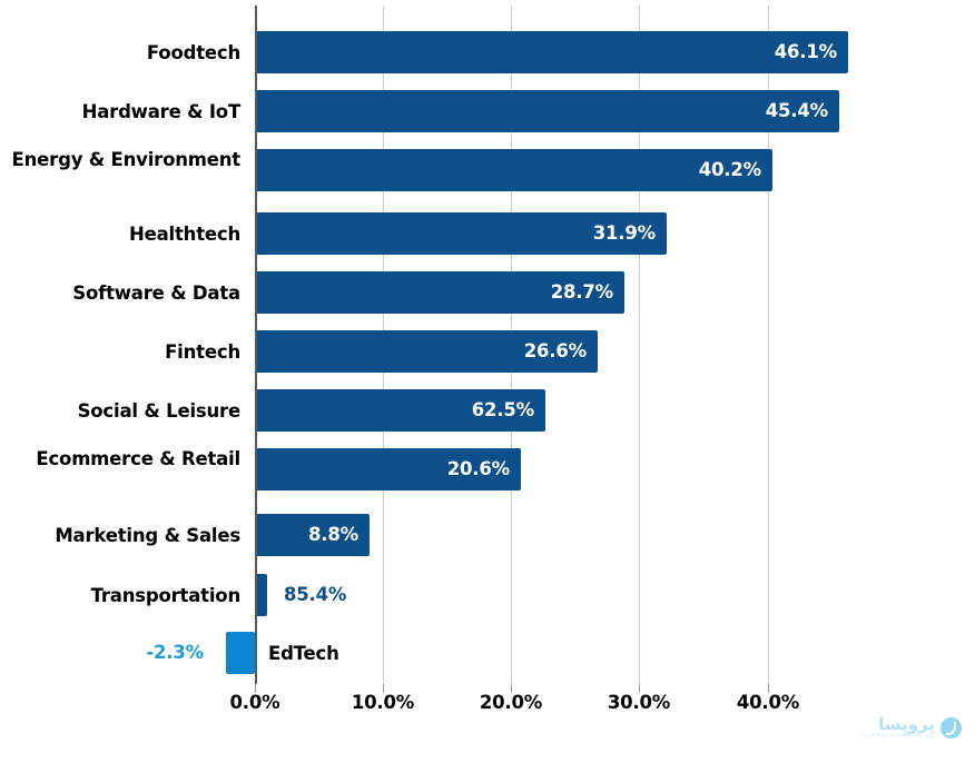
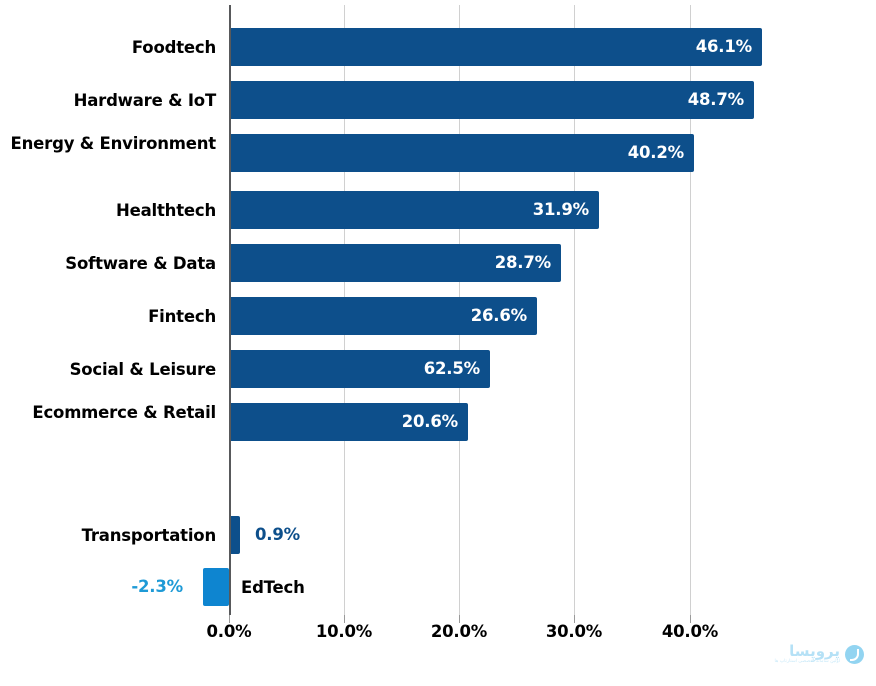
  0.0%
  10.0%
  20.0%
  30.0%
  40.0%
  Foodtech
  46.1%
  Hardware & IoT
- 45.4%
+ 48.7%
  Energy & Environment
  40.2%
  Healthtech
  31.9%
  Software & Data
  28.7%
  Fintech
  26.6%
  Social & Leisure
  62.5%
  Ecommerce & Retail
  20.6%
- Marketing & Sales
- 8.8%
  Transportation
- 85.4%
+ 0.9%
  EdTech
  -2.3%
  پروپِسا
